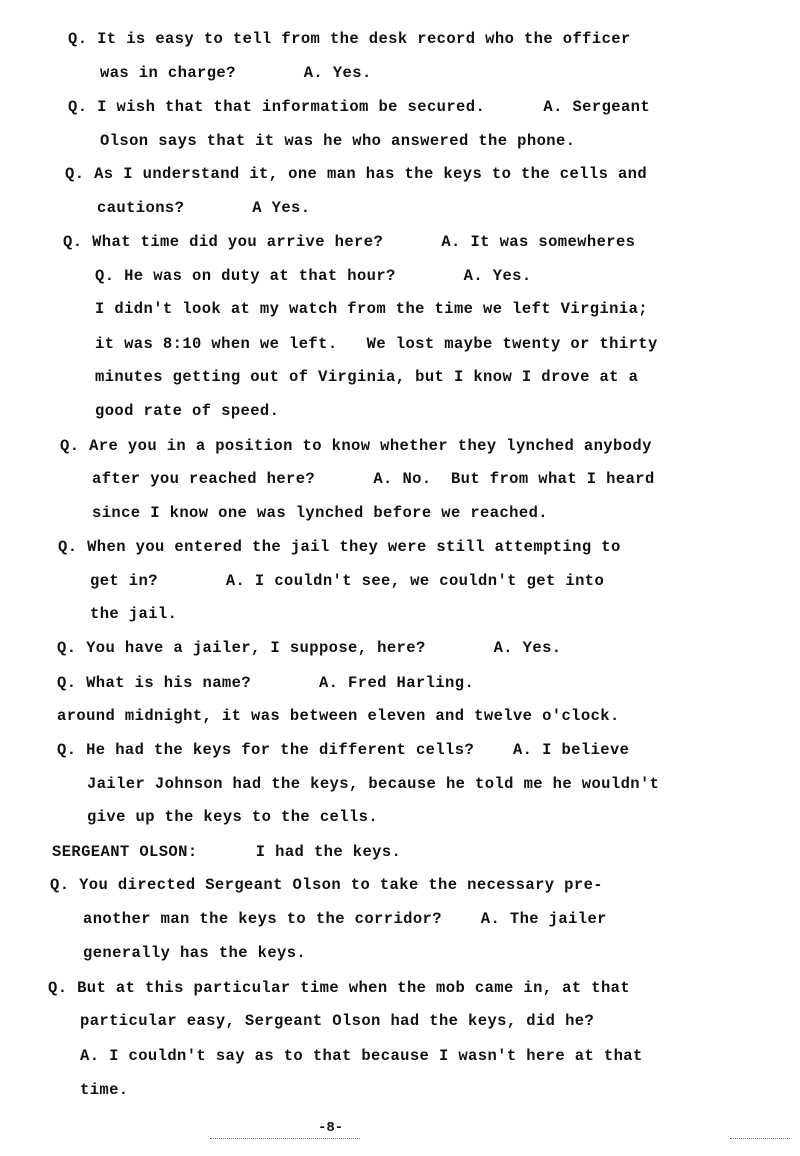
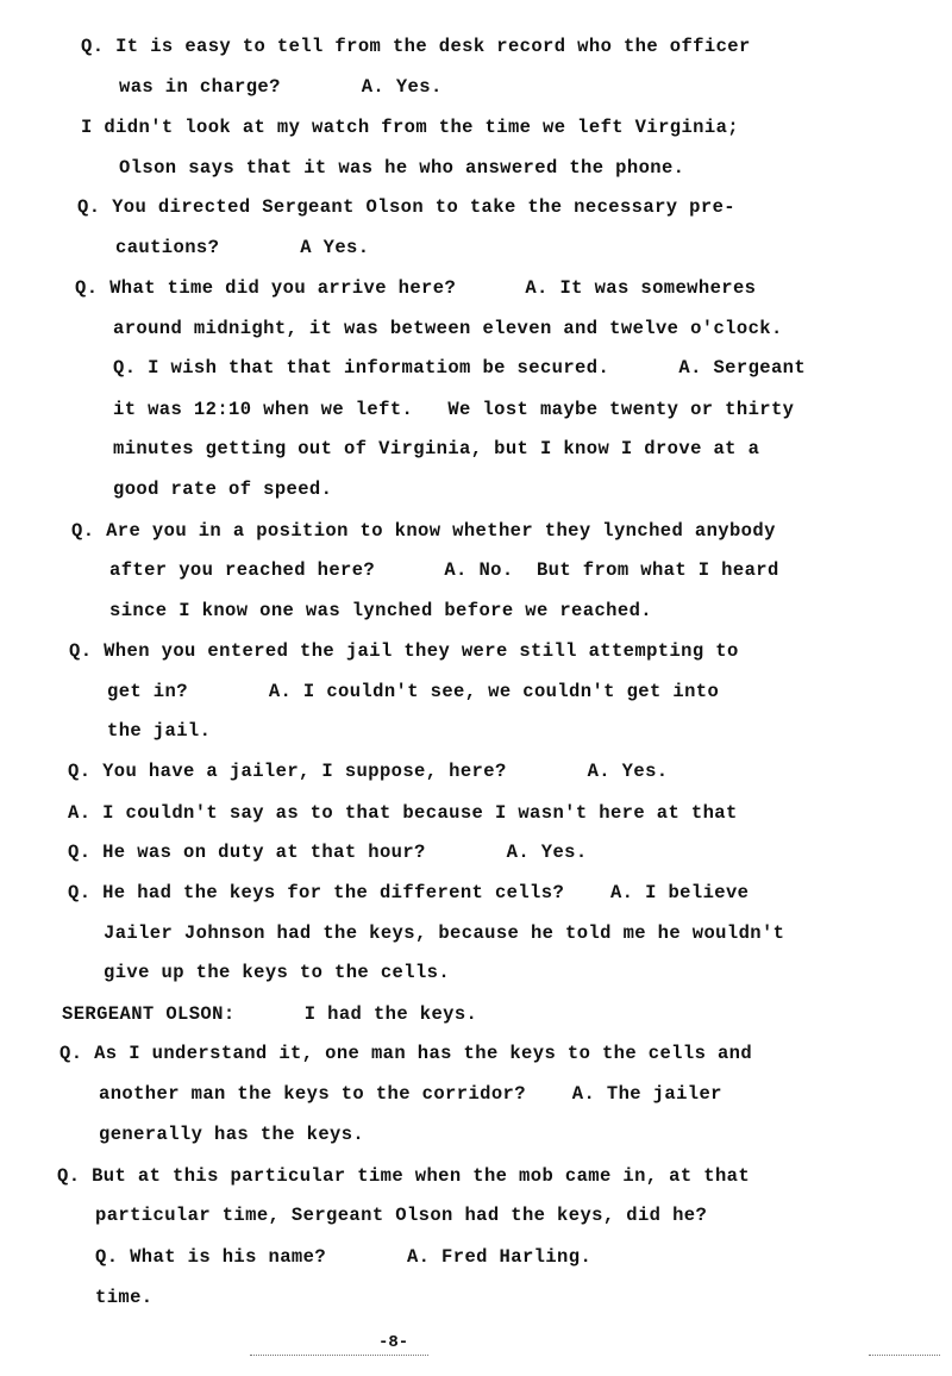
  Q. It is easy to tell from the desk record who the officer
  was in charge? A. Yes.
- Q. I wish that that informatiom be secured. A. Sergeant
+ I didn't look at my watch from the time we left Virginia;
  Olson says that it was he who answered the phone.
- Q. As I understand it, one man has the keys to the cells and
+ Q. You directed Sergeant Olson to take the necessary pre-
  cautions? A Yes.
  Q. What time did you arrive here? A. It was somewheres
- Q. He was on duty at that hour? A. Yes.
+ around midnight, it was between eleven and twelve o'clock.
- I didn't look at my watch from the time we left Virginia;
+ Q. I wish that that informatiom be secured. A. Sergeant
- it was 8:10 when we left. We lost maybe twenty or thirty
+ it was 12:10 when we left. We lost maybe twenty or thirty
  minutes getting out of Virginia, but I know I drove at a
  good rate of speed.
  Q. Are you in a position to know whether they lynched anybody
  after you reached here? A. No. But from what I heard
  since I know one was lynched before we reached.
  Q. When you entered the jail they were still attempting to
  get in? A. I couldn't see, we couldn't get into
  the jail.
  Q. You have a jailer, I suppose, here? A. Yes.
- Q. What is his name? A. Fred Harling.
+ A. I couldn't say as to that because I wasn't here at that
- around midnight, it was between eleven and twelve o'clock.
+ Q. He was on duty at that hour? A. Yes.
  Q. He had the keys for the different cells? A. I believe
  Jailer Johnson had the keys, because he told me he wouldn't
  give up the keys to the cells.
  SERGEANT OLSON: I had the keys.
- Q. You directed Sergeant Olson to take the necessary pre-
+ Q. As I understand it, one man has the keys to the cells and
  another man the keys to the corridor? A. The jailer
  generally has the keys.
  Q. But at this particular time when the mob came in, at that
- particular easy, Sergeant Olson had the keys, did he?
+ particular time, Sergeant Olson had the keys, did he?
- A. I couldn't say as to that because I wasn't here at that
+ Q. What is his name? A. Fred Harling.
  time.
  -8-
